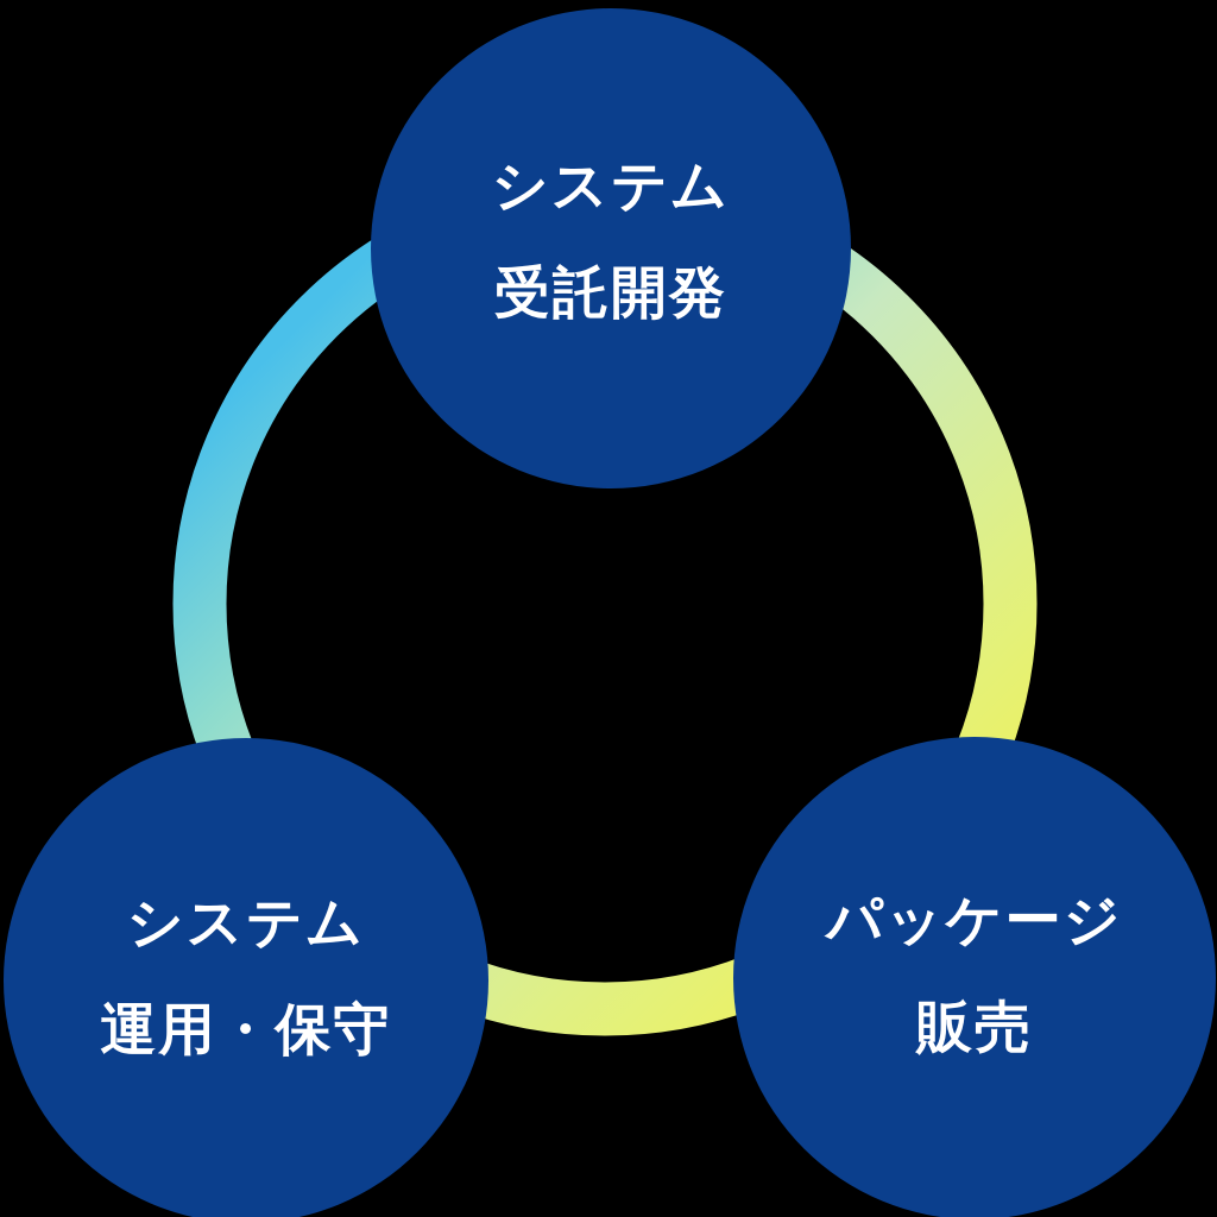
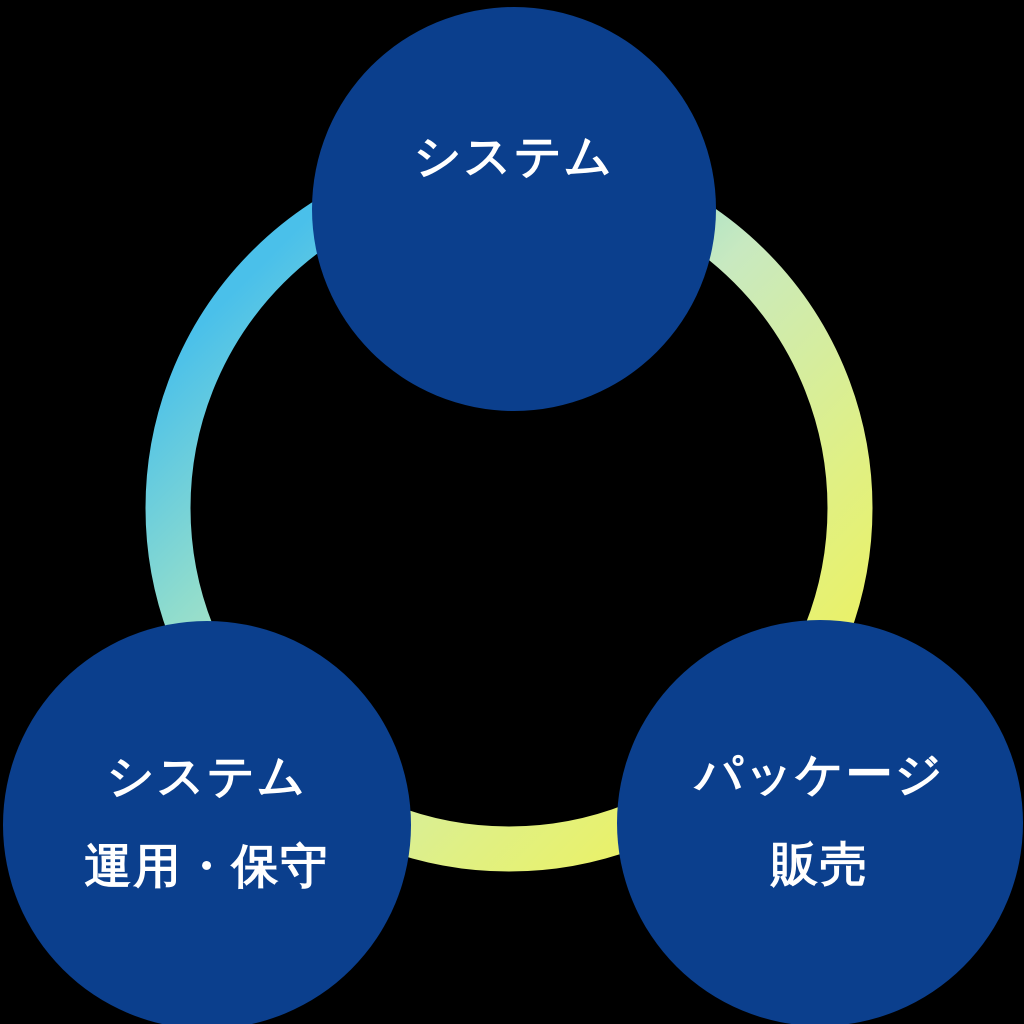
  システム
- 受託開発
  システム
  運用・保守
  パッケージ
  販売
